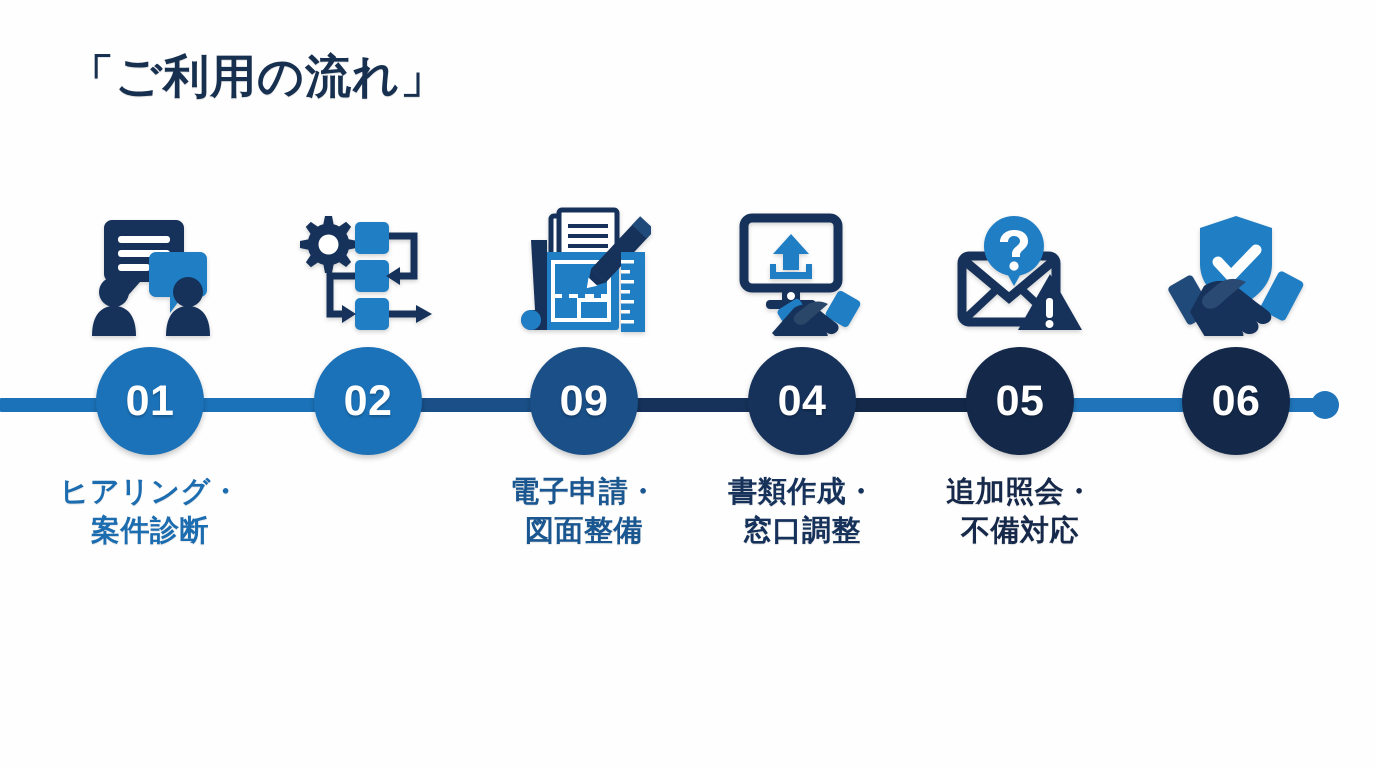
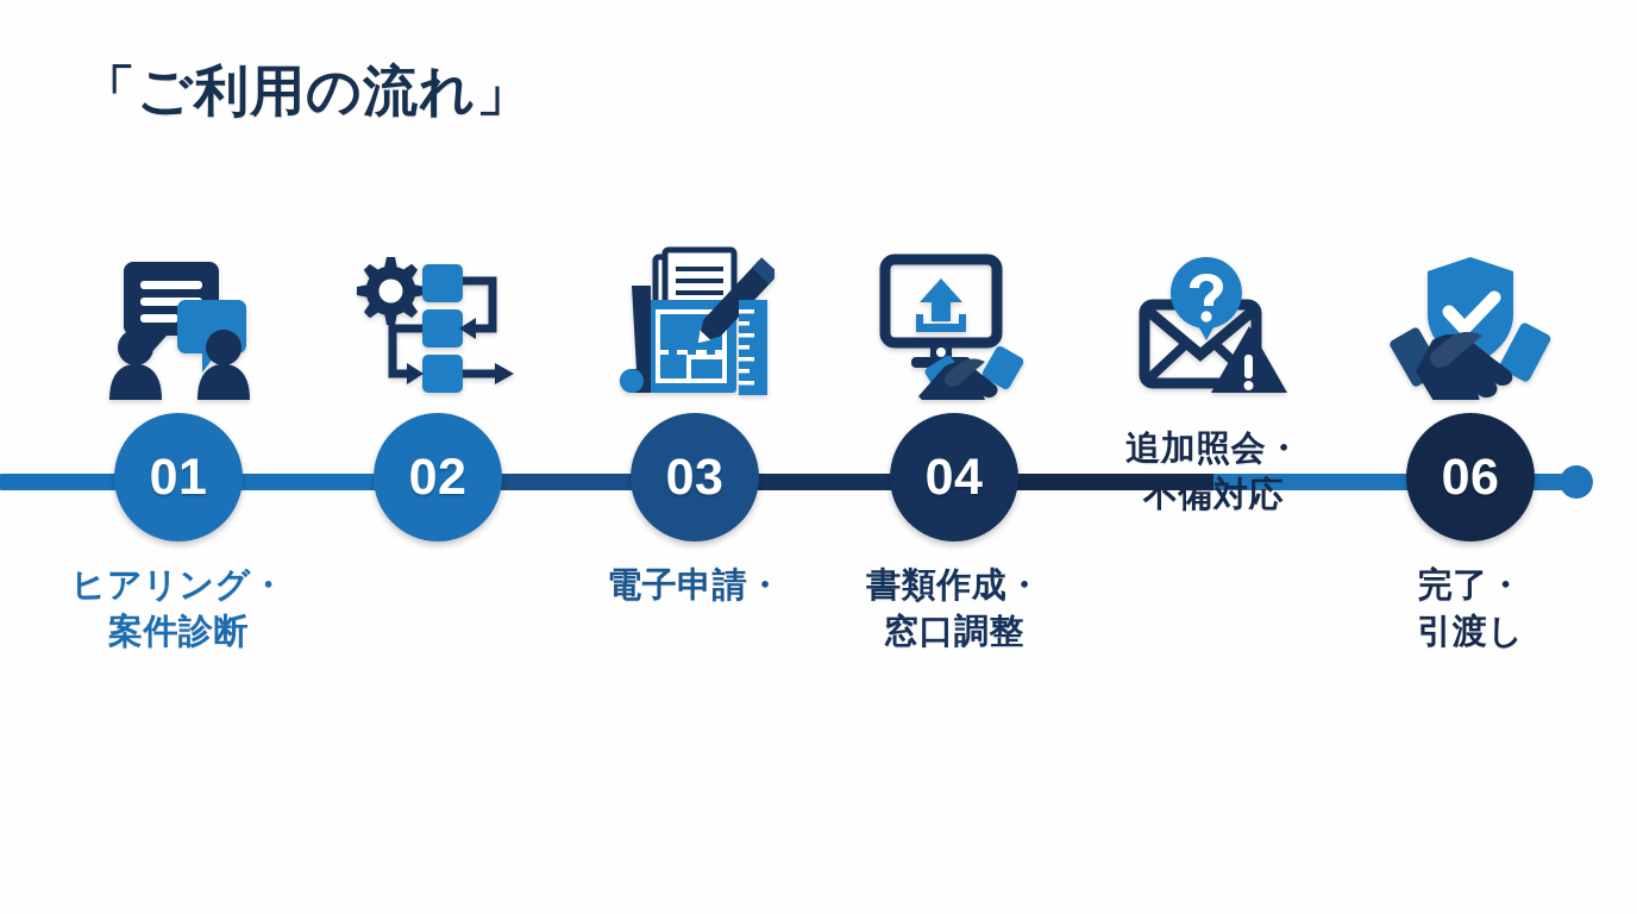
  「ご利用の流れ」
  01
  ヒアリング・
  案件診断
  02
- 09
+ 03
  電子申請・
- 図面整備
  04
  書類作成・
  窓口調整
- 05
  追加照会・
  不備対応
  06
+ 完了・
+ 引渡し
